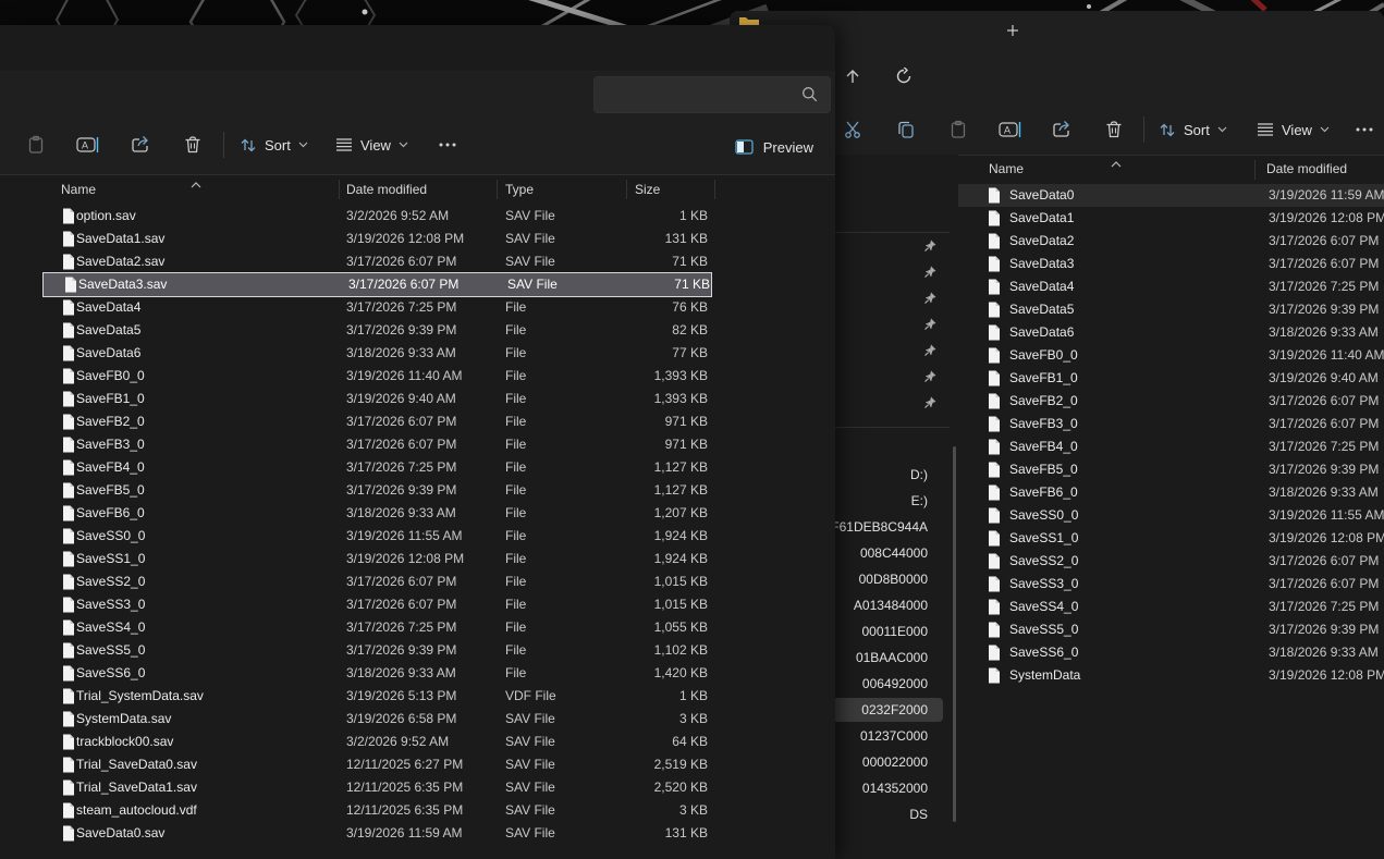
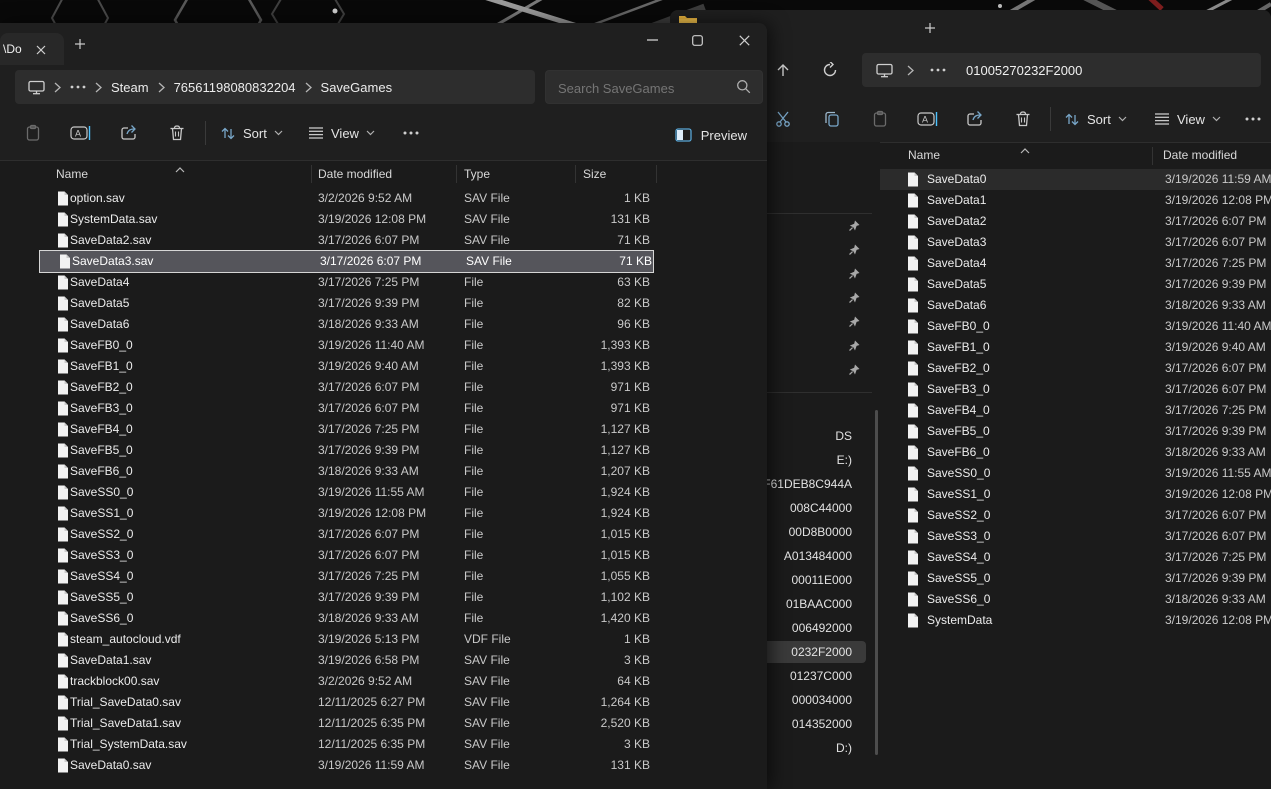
+ 01005270232F2000
  A
  Sort
  View
- D:)
+ DS
  E:)
  61DEB8C944A
  008C44000
  00D8B0000
  A013484000
  00011E000
  01BAAC000
  006492000
  0232F2000
  01237C000
- 000022000
+ 000034000
  014352000
- DS
+ D:)
  Name
  Date modified
  SaveData0
  3/19/2026 11:59 AM
  SaveData1
  3/19/2026 12:08 PM
  SaveData2
  3/17/2026 6:07 PM
  SaveData3
  3/17/2026 6:07 PM
  SaveData4
  3/17/2026 7:25 PM
  SaveData5
  3/17/2026 9:39 PM
  SaveData6
  3/18/2026 9:33 AM
  SaveFB0_0
  3/19/2026 11:40 AM
  SaveFB1_0
  3/19/2026 9:40 AM
  SaveFB2_0
  3/17/2026 6:07 PM
  SaveFB3_0
  3/17/2026 6:07 PM
  SaveFB4_0
  3/17/2026 7:25 PM
  SaveFB5_0
  3/17/2026 9:39 PM
  SaveFB6_0
  3/18/2026 9:33 AM
  SaveSS0_0
  3/19/2026 11:55 AM
  SaveSS1_0
  3/19/2026 12:08 PM
  SaveSS2_0
  3/17/2026 6:07 PM
  SaveSS3_0
  3/17/2026 6:07 PM
  SaveSS4_0
  3/17/2026 7:25 PM
  SaveSS5_0
  3/17/2026 9:39 PM
  SaveSS6_0
  3/18/2026 9:33 AM
  SystemData
  3/19/2026 12:08 PM
+ \Do
+ Steam
+ 76561198080832204
+ SaveGames
+ Search SaveGames
  A
  Sort
  View
  Preview
  Name
  Date modified
  Type
  Size
  option.sav
  3/2/2026 9:52 AM
  SAV File
  1 KB
- SaveData1.sav
+ SystemData.sav
  3/19/2026 12:08 PM
  SAV File
  131 KB
  SaveData2.sav
  3/17/2026 6:07 PM
  SAV File
  71 KB
  SaveData3.sav
  3/17/2026 6:07 PM
  SAV File
  71 KB
  SaveData4
  3/17/2026 7:25 PM
  File
- 76 KB
+ 63 KB
  SaveData5
  3/17/2026 9:39 PM
  File
  82 KB
  SaveData6
  3/18/2026 9:33 AM
  File
- 77 KB
+ 96 KB
  SaveFB0_0
  3/19/2026 11:40 AM
  File
  1,393 KB
  SaveFB1_0
  3/19/2026 9:40 AM
  File
  1,393 KB
  SaveFB2_0
  3/17/2026 6:07 PM
  File
  971 KB
  SaveFB3_0
  3/17/2026 6:07 PM
  File
  971 KB
  SaveFB4_0
  3/17/2026 7:25 PM
  File
  1,127 KB
  SaveFB5_0
  3/17/2026 9:39 PM
  File
  1,127 KB
  SaveFB6_0
  3/18/2026 9:33 AM
  File
  1,207 KB
  SaveSS0_0
  3/19/2026 11:55 AM
  File
  1,924 KB
  SaveSS1_0
  3/19/2026 12:08 PM
  File
  1,924 KB
  SaveSS2_0
  3/17/2026 6:07 PM
  File
  1,015 KB
  SaveSS3_0
  3/17/2026 6:07 PM
  File
  1,015 KB
  SaveSS4_0
  3/17/2026 7:25 PM
  File
  1,055 KB
  SaveSS5_0
  3/17/2026 9:39 PM
  File
  1,102 KB
  SaveSS6_0
  3/18/2026 9:33 AM
  File
  1,420 KB
- Trial_SystemData.sav
+ steam_autocloud.vdf
  3/19/2026 5:13 PM
  VDF File
  1 KB
- SystemData.sav
+ SaveData1.sav
  3/19/2026 6:58 PM
  SAV File
  3 KB
  trackblock00.sav
  3/2/2026 9:52 AM
  SAV File
  64 KB
  Trial_SaveData0.sav
  12/11/2025 6:27 PM
  SAV File
- 2,519 KB
+ 1,264 KB
  Trial_SaveData1.sav
  12/11/2025 6:35 PM
  SAV File
  2,520 KB
- steam_autocloud.vdf
+ Trial_SystemData.sav
  12/11/2025 6:35 PM
  SAV File
  3 KB
  SaveData0.sav
  3/19/2026 11:59 AM
  SAV File
  131 KB
